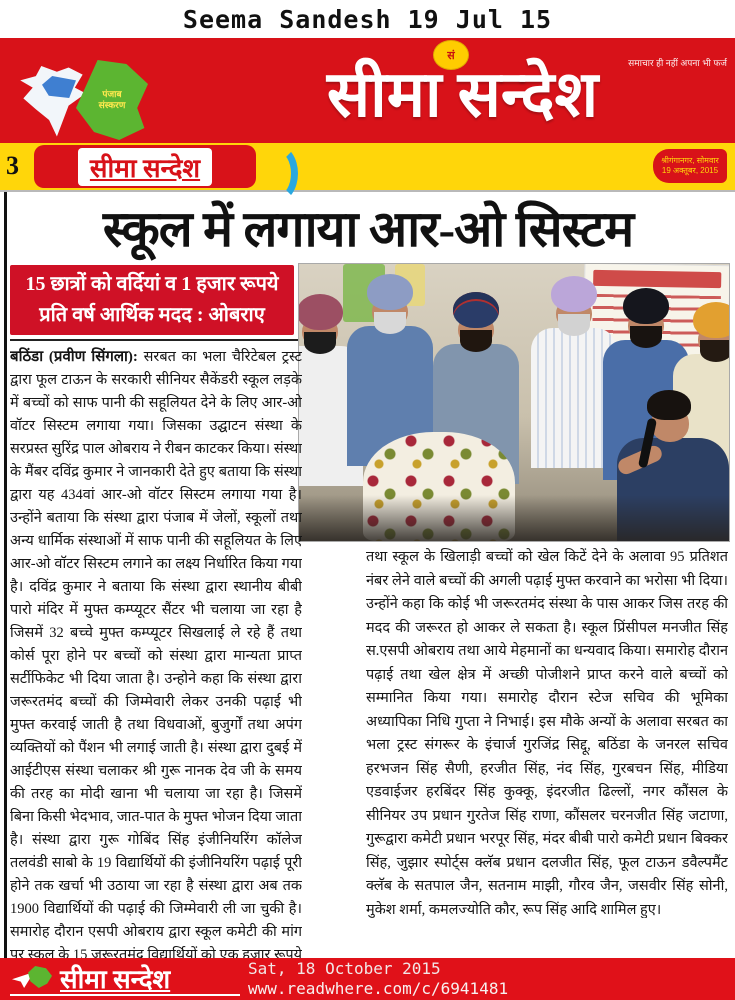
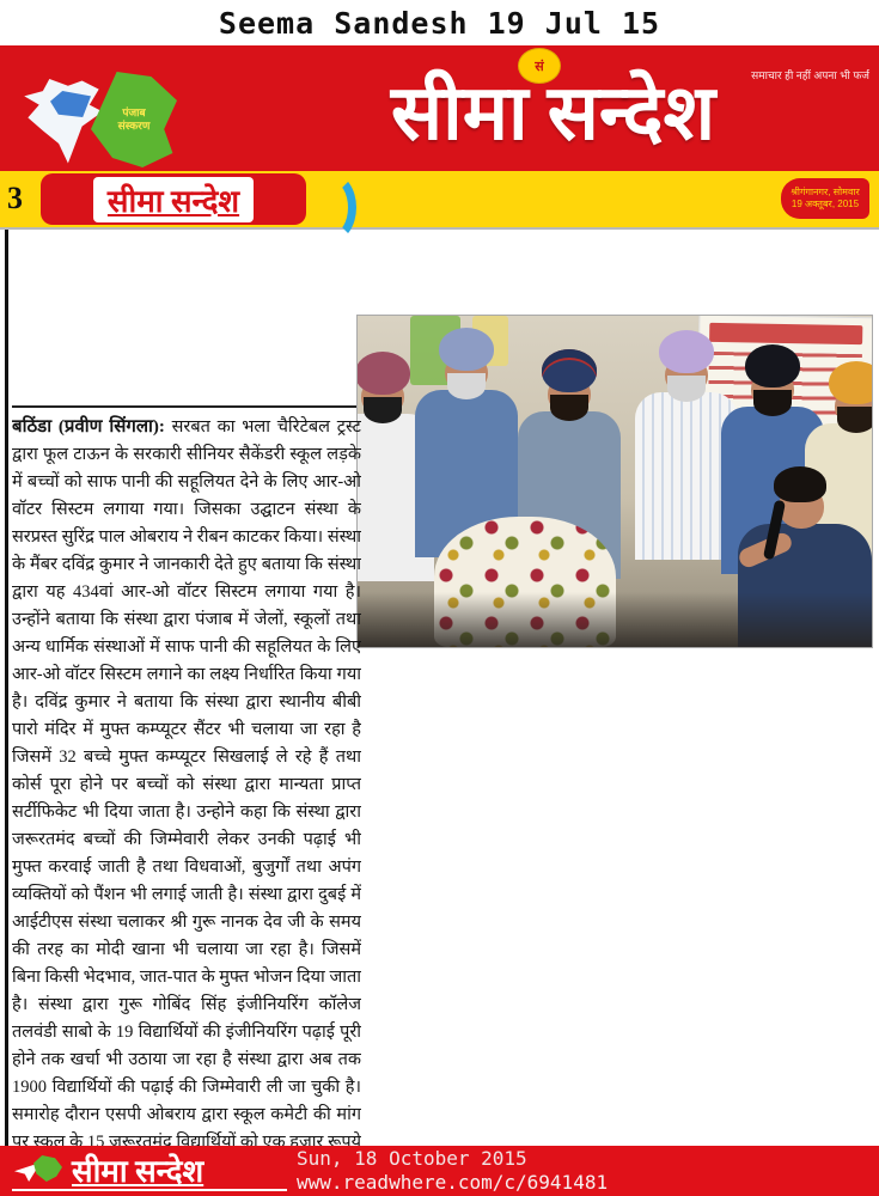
  Seema Sandesh 19 Jul 15
  पंजाब
  संस्करण
  सं
  सीमा सन्देश
  समाचार ही नहीं अपना भी फर्ज
  3
  सीमा सन्देश
  श्रीगंगानगर, सोमवार
  19 अक्तूबर, 2015
- स्कूल में लगाया आर-ओ सिस्टम
- 15 छात्रों को वर्दियां व 1 हजार रूपये
- प्रति वर्ष आर्थिक मदद : ओबराए
  बठिंडा (प्रवीण सिंगला): सरबत का भला चैरिटेबल ट्रस्ट द्वारा फूल टाऊन के सरकारी सीनियर सैकेंडरी स्कूल लड़के में बच्चों को साफ पानी की सहूलियत देने के लिए आर-ओ वॉटर सिस्टम लगाया गया। जिसका उद्घाटन संस्था के सरप्रस्त सुरिंद्र पाल ओबराय ने रीबन काटकर किया। संस्था के मैंबर दविंद्र कुमार ने जानकारी देते हुए बताया कि संस्था द्वारा यह 434वां आर-ओ वॉटर सिस्टम लगाया गया है। उन्होंने बताया कि संस्था द्वारा पंजाब में जेलों, स्कूलों तथा अन्य धार्मिक संस्थाओं में साफ पानी की सहूलियत के लिए आर-ओ वॉटर सिस्टम लगाने का लक्ष्य निर्धारित किया गया है। दविंद्र कुमार ने बताया कि संस्था द्वारा स्थानीय बीबी पारो मंदिर में मुफ्त कम्प्यूटर सैंटर भी चलाया जा रहा है जिसमें 32 बच्चे मुफ्त कम्प्यूटर सिखलाई ले रहे हैं तथा कोर्स पूरा होने पर बच्चों को संस्था द्वारा मान्यता प्राप्त सर्टीफिकेट भी दिया जाता है। उन्होने कहा कि संस्था द्वारा जरूरतमंद बच्चों की जिम्मेवारी लेकर उनकी पढ़ाई भी मुफ्त करवाई जाती है तथा विधवाओं, बुजुर्गों तथा अपंग व्यक्तियों को पैंशन भी लगाई जाती है। संस्था द्वारा दुबई में आईटीएस संस्था चलाकर श्री गुरू नानक देव जी के समय की तरह का मोदी खाना भी चलाया जा रहा है। जिसमें बिना किसी भेदभाव, जात-पात के मुफ्त भोजन दिया जाता है। संस्था द्वारा गुरू गोबिंद सिंह इंजीनियरिंग कॉलेज तलवंडी साबो के 19 विद्यार्थियों की इंजीनियरिंग पढ़ाई पूरी होने तक खर्चा भी उठाया जा रहा है संस्था द्वारा अब तक 1900 विद्यार्थियों की पढ़ाई की जिम्मेवारी ली जा चुकी है। समारोह दौरान एसपी ओबराय द्वारा स्कूल कमेटी की मांग पर स्कूल के 15 जरूरतमंद विद्यार्थियों को एक हजार रूपये
- तथा स्कूल के खिलाड़ी बच्चों को खेल किटें देने के अलावा 95 प्रतिशत नंबर लेने वाले बच्चों की अगली पढ़ाई मुफ्त करवाने का भरोसा भी दिया। उन्होंने कहा कि कोई भी जरूरतमंद संस्था के पास आकर जिस तरह की मदद की जरूरत हो आकर ले सकता है। स्कूल प्रिंसीपल मनजीत सिंह स.एसपी ओबराय तथा आये मेहमानों का धन्यवाद किया। समारोह दौरान पढ़ाई तथा खेल क्षेत्र में अच्छी पोजीशने प्राप्त करने वाले बच्चों को सम्मानित किया गया। समारोह दौरान स्टेज सचिव की भूमिका अध्यापिका निधि गुप्ता ने निभाई। इस मौके अन्यों के अलावा सरबत का भला ट्रस्ट संगरूर के इंचार्ज गुरजिंद्र सिद्दू, बठिंडा के जनरल सचिव हरभजन सिंह सैणी, हरजीत सिंह, नंद सिंह, गुरबचन सिंह, मीडिया एडवाईजर हरबिंदर सिंह कुक्कू, इंदरजीत ढिल्लों, नगर कौंसल के सीनियर उप प्रधान गुरतेज सिंह राणा, कौंसलर चरनजीत सिंह जटाणा, गुरूद्वारा कमेटी प्रधान भरपूर सिंह, मंदर बीबी पारो कमेटी प्रधान बिक्कर सिंह, जुझार स्पोर्ट्स क्लॅब प्रधान दलजीत सिंह, फूल टाऊन डवैल्पमैंट क्लॅब के सतपाल जैन, सतनाम माझी, गौरव जैन, जसवीर सिंह सोनी, मुकेश शर्मा, कमलज्योति कौर, रूप सिंह आदि शामिल हुए।
  सीमा सन्देश
- Sat, 18 October 2015
+ Sun, 18 October 2015
  www.readwhere.com/c/6941481
